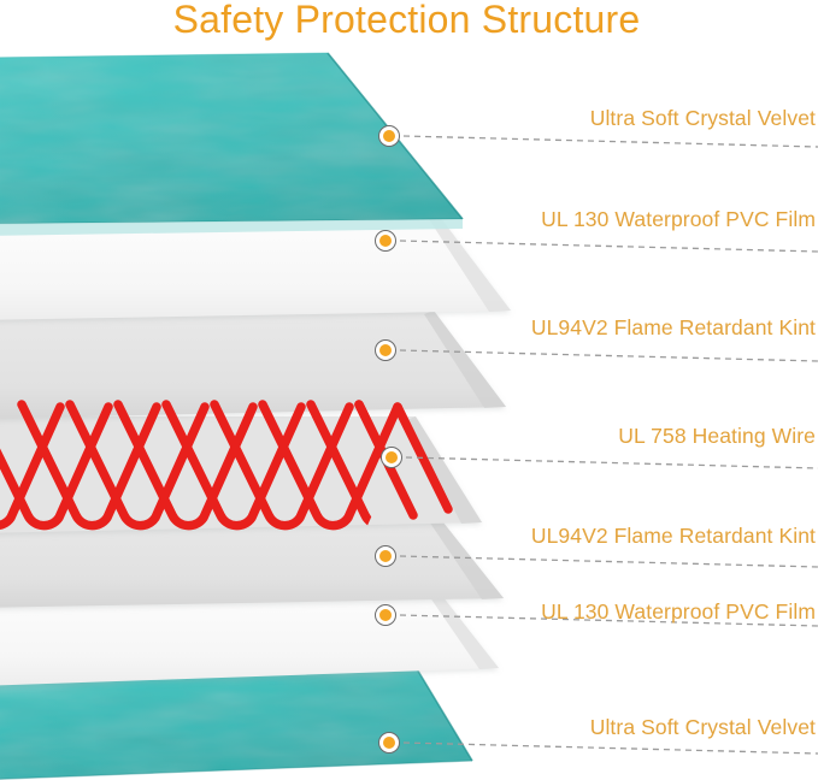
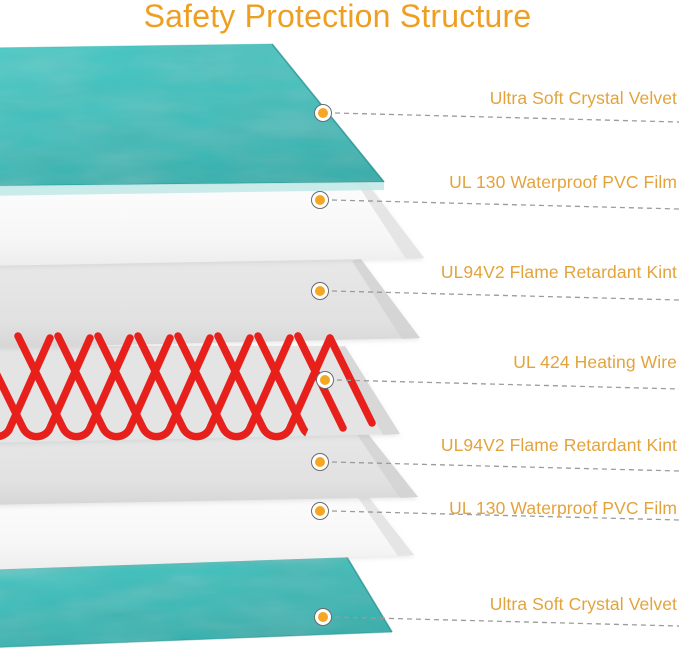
  Safety Protection Structure
  Ultra Soft Crystal Velvet
  UL 130 Waterproof PVC Film
  UL94V2 Flame Retardant Kint
- UL 758 Heating Wire
+ UL 424 Heating Wire
  UL94V2 Flame Retardant Kint
  UL 130 Waterproof PVC Film
  Ultra Soft Crystal Velvet
